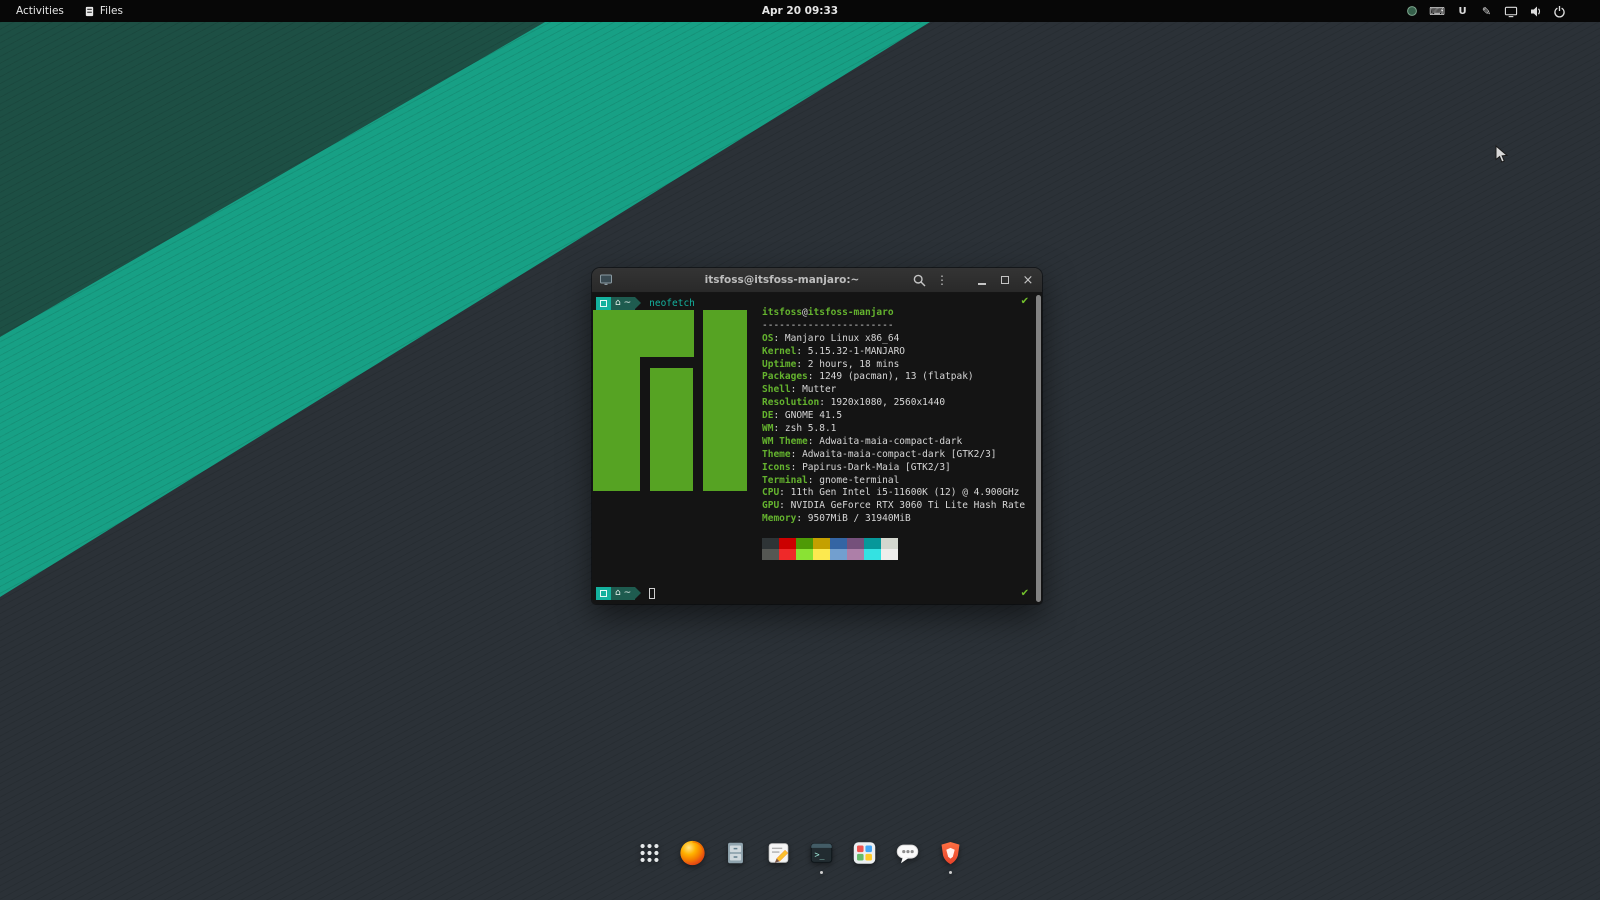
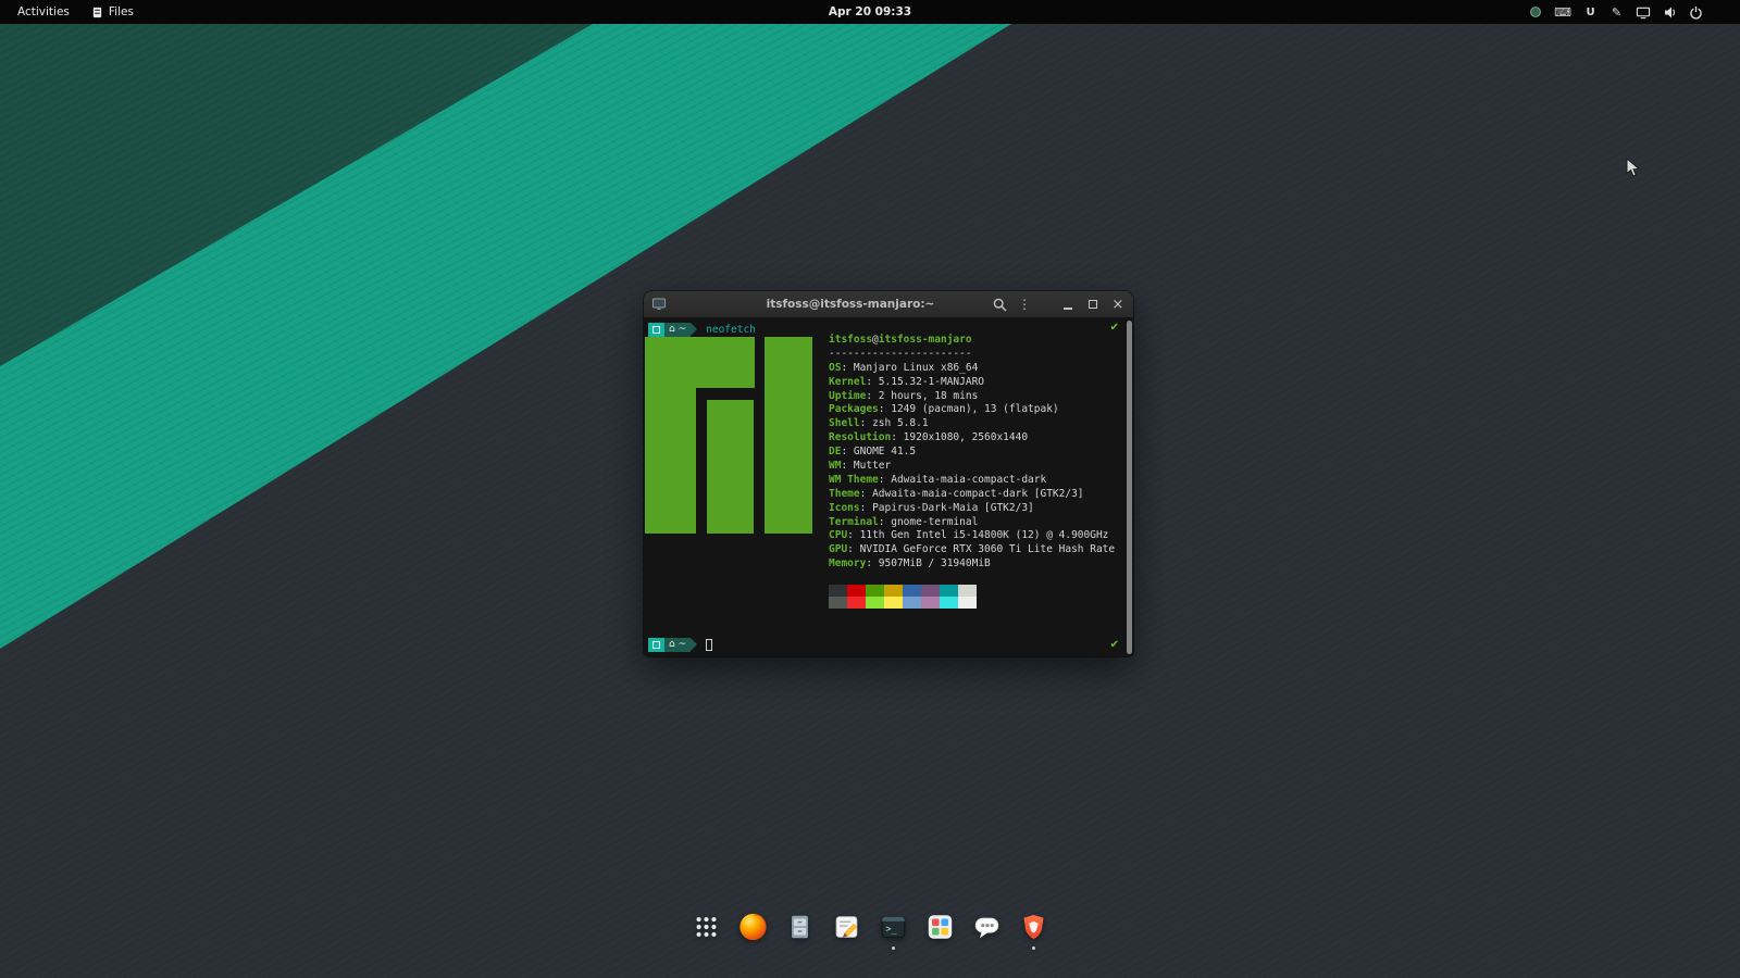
  Activities
  Files
  Apr 20 09:33
  ⌨
  U
  ✎
  itsfoss@itsfoss-manjaro:~
  ⋮
  ×
  ⌂
  ~
  neofetch
  ✔
  itsfoss@itsfoss-manjaro
  -----------------------
  OS: Manjaro Linux x86_64
  Kernel: 5.15.32-1-MANJARO
  Uptime: 2 hours, 18 mins
  Packages: 1249 (pacman), 13 (flatpak)
- Shell: Mutter
+ Shell: zsh 5.8.1
  Resolution: 1920x1080, 2560x1440
  DE: GNOME 41.5
- WM: zsh 5.8.1
+ WM: Mutter
  WM Theme: Adwaita-maia-compact-dark
  Theme: Adwaita-maia-compact-dark [GTK2/3]
  Icons: Papirus-Dark-Maia [GTK2/3]
  Terminal: gnome-terminal
- CPU: 11th Gen Intel i5-11600K (12) @ 4.900GHz
+ CPU: 11th Gen Intel i5-14800K (12) @ 4.900GHz
  GPU: NVIDIA GeForce RTX 3060 Ti Lite Hash Rate
  Memory: 9507MiB / 31940MiB
  ⌂
  ~
  ✔
  >_
